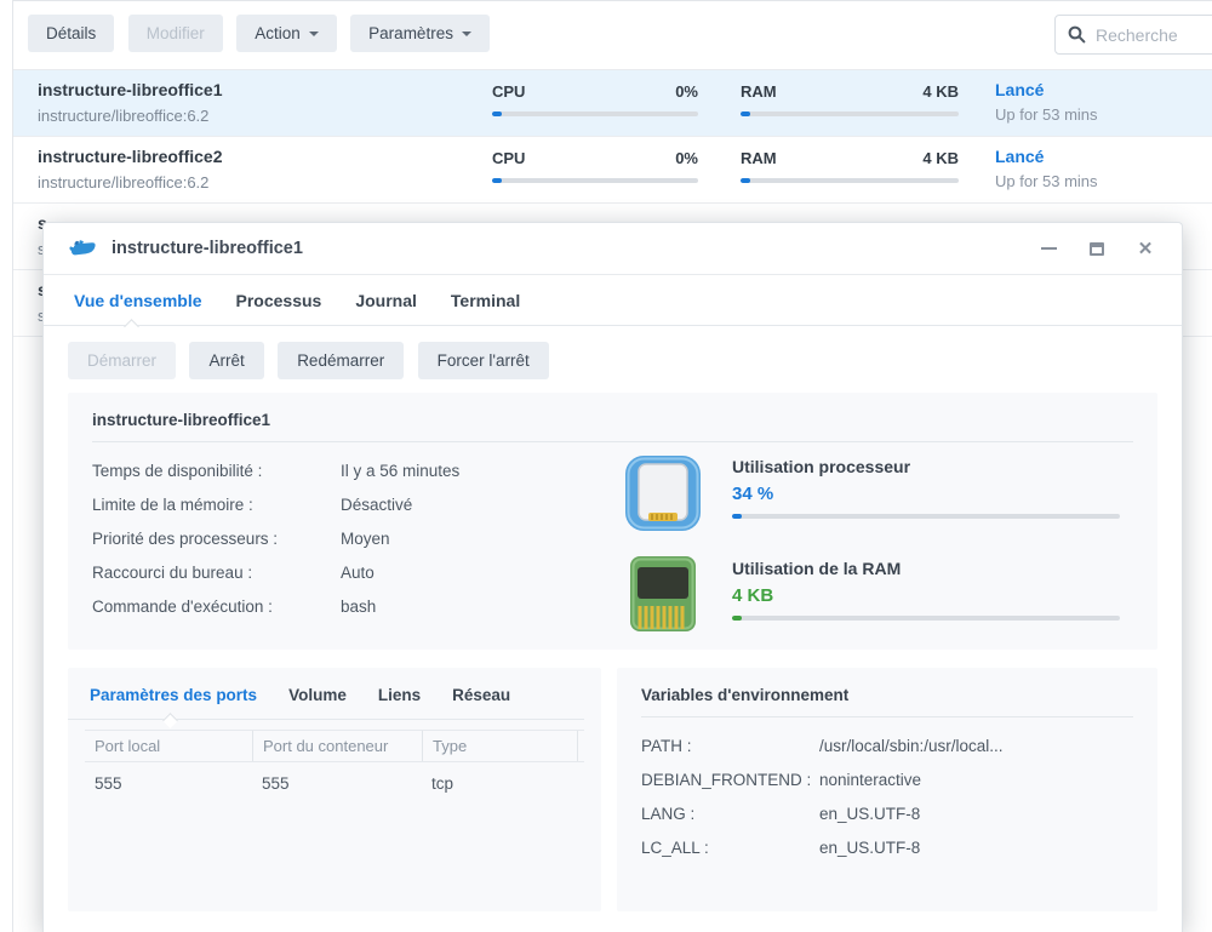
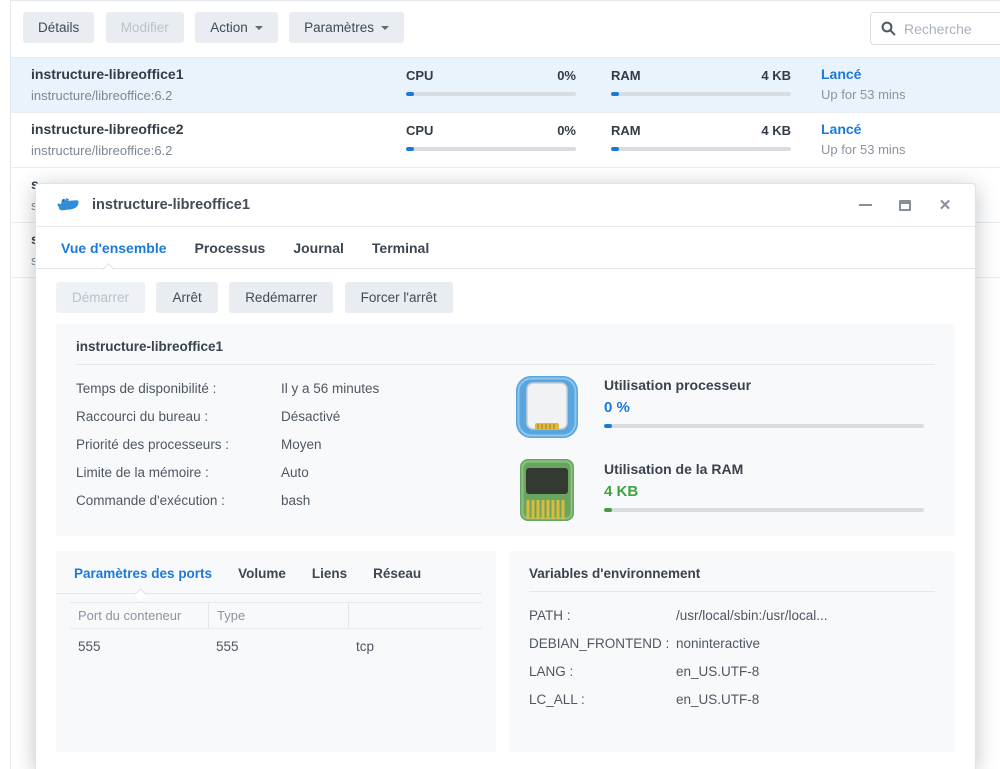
  Détails Modifier Action Paramètres
  Recherche
  instructure-libreoffice1
  instructure/libreoffice:6.2
  CPU
  0%
  RAM
  4 KB
  Lancé
  Up for 53 mins
  instructure-libreoffice2
  instructure/libreoffice:6.2
  CPU
  0%
  RAM
  4 KB
  Lancé
  Up for 53 mins
  instructure-libreoffice1
  ✕
  Vue d'ensemble
  Processus
  Journal
  Terminal
  Démarrer Arrêt Redémarrer Forcer l'arrêt
  instructure-libreoffice1
  Temps de disponibilité : Il y a 56 minutes
- Limite de la mémoire : Désactivé
+ Raccourci du bureau : Désactivé
  Priorité des processeurs : Moyen
- Raccourci du bureau : Auto
+ Limite de la mémoire : Auto
  Commande d'exécution : bash
  Utilisation processeur
- 34 %
+ 0 %
  Utilisation de la RAM
  4 KB
  Paramètres des ports
  Volume
  Liens
  Réseau
- Port local
  Port du conteneur
  Type
  555
  555
  tcp
  Variables d'environnement
  PATH :
  /usr/local/sbin:/usr/local...
  DEBIAN_FRONTEND :
  noninteractive
  LANG :
  en_US.UTF-8
  LC_ALL :
  en_US.UTF-8
